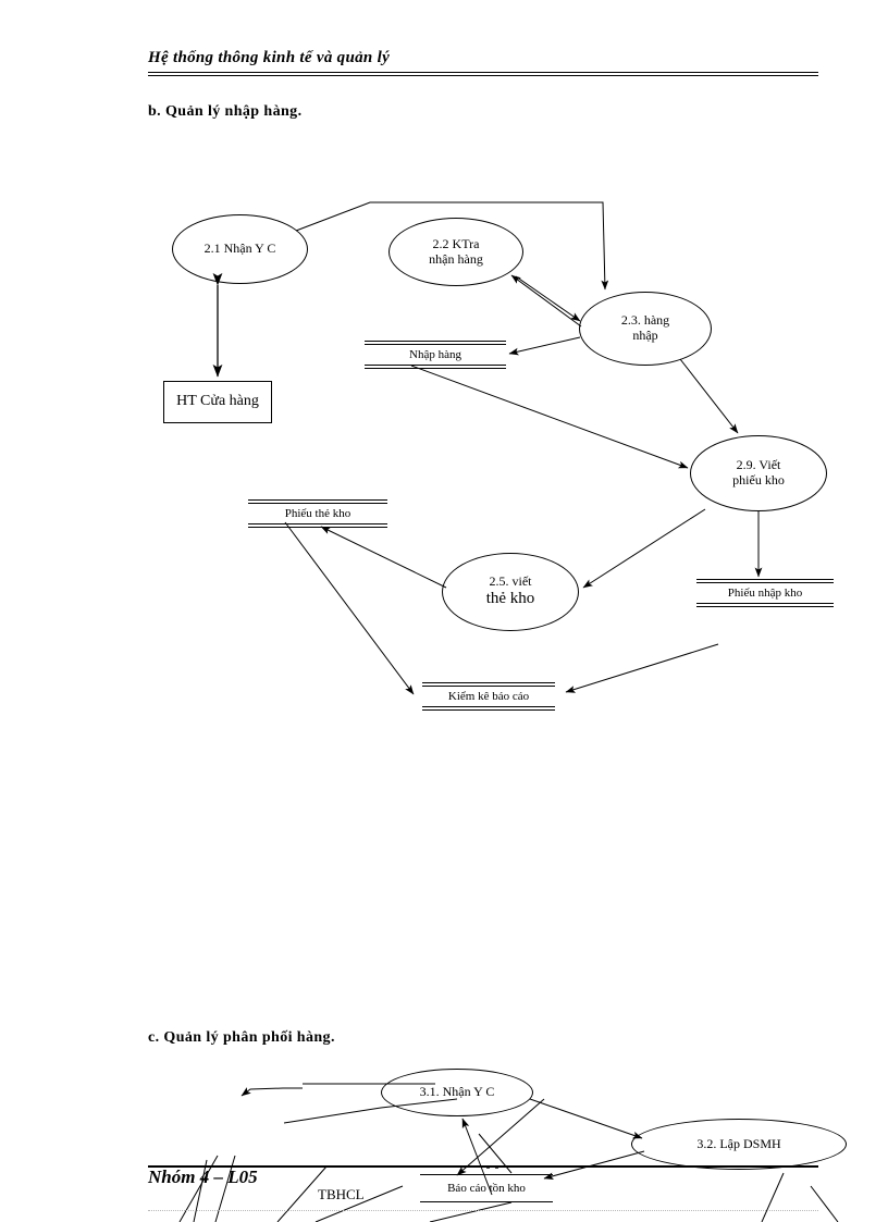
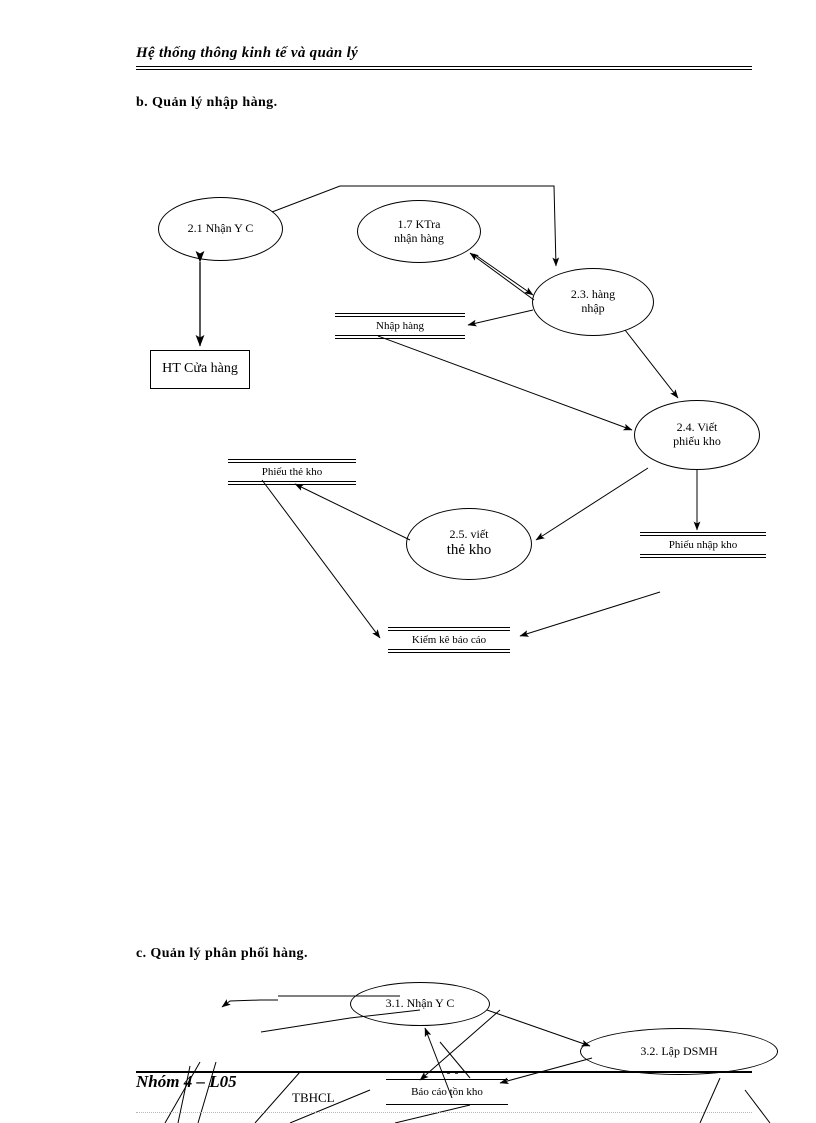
  Hệ thống thông kinh tế và quản lý
  b. Quản lý nhập hàng.
  c. Quản lý phân phối hàng.
  2.1 Nhận Y C
- 2.2 KTra
+ 1.7 KTra
  nhận hàng
  2.3. hàng
  nhập
- 2.9. Viết
+ 2.4. Viết
  phiếu kho
  2.5. viết
  thẻ kho
  HT Cửa hàng
  Nhập hàng
  Phiếu thẻ kho
  Phiếu nhập kho
  Kiểm kê báo cáo
  3.1. Nhận Y C
  3.2. Lập DSMH
  Báo cáo tồn kho
  TBHCL
  Nhóm 4 – L05
